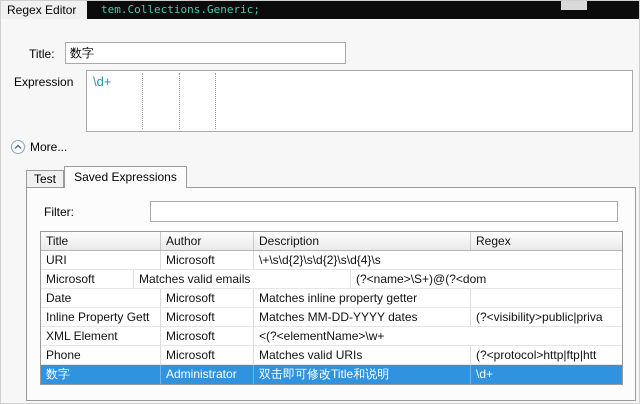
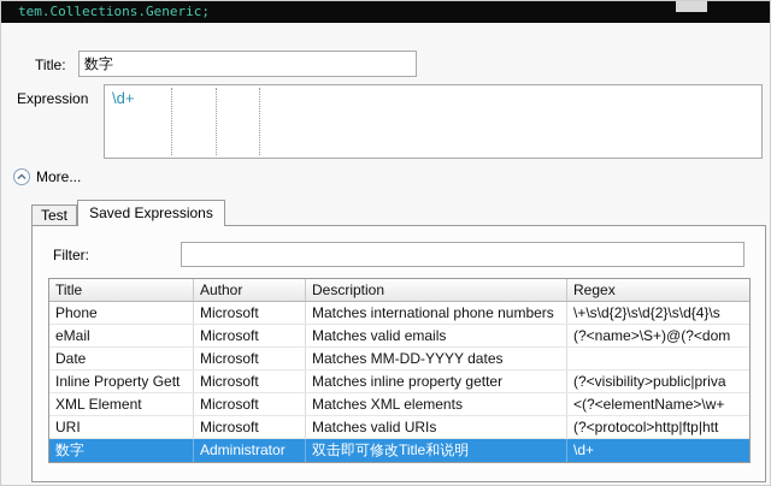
- Regex Editor
  tem.Collections.Generic;
  Title:
  数字
  Expression
  \d+
  More...
  Test
  Saved Expressions
  Filter:
  Title
  Author
  Description
  Regex
- URI
+ Phone
  Microsoft
+ Matches international phone numbers
  \+\s\d{2}\s\d{2}\s\d{4}\s
+ eMail
  Microsoft
  Matches valid emails
  (?<name>\S+)@(?<dom
  Date
  Microsoft
- Matches inline property getter
+ Matches MM-DD-YYYY dates
  Inline Property Gett
  Microsoft
- Matches MM-DD-YYYY dates
+ Matches inline property getter
  (?<visibility>public|priva
  XML Element
  Microsoft
+ Matches XML elements
  <(?<elementName>\w+
- Phone
+ URI
  Microsoft
  Matches valid URIs
  (?<protocol>http|ftp|htt
  数字
  Administrator
  双击即可修改Title和说明
  \d+
